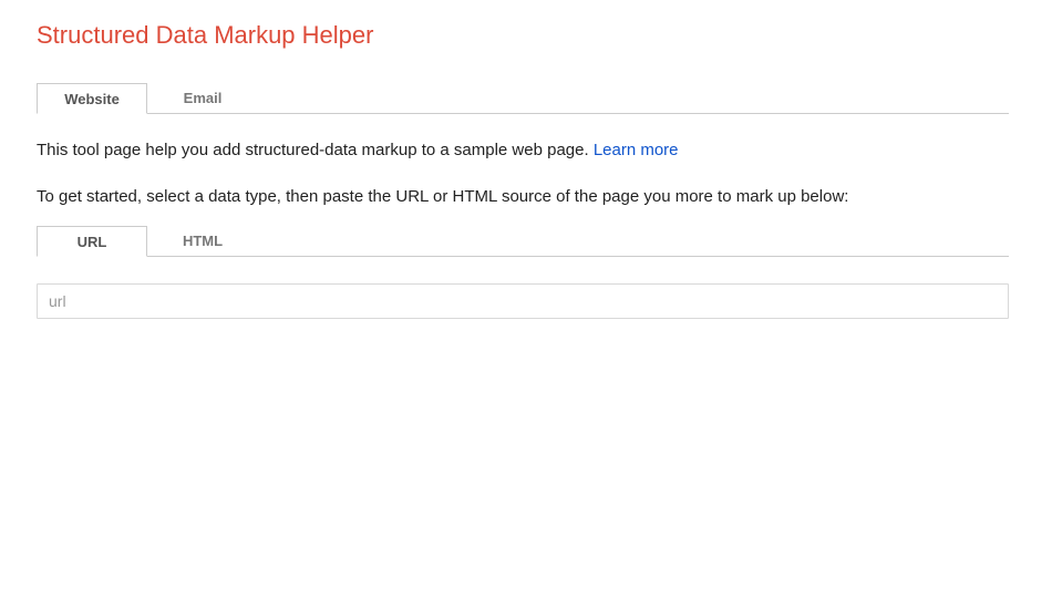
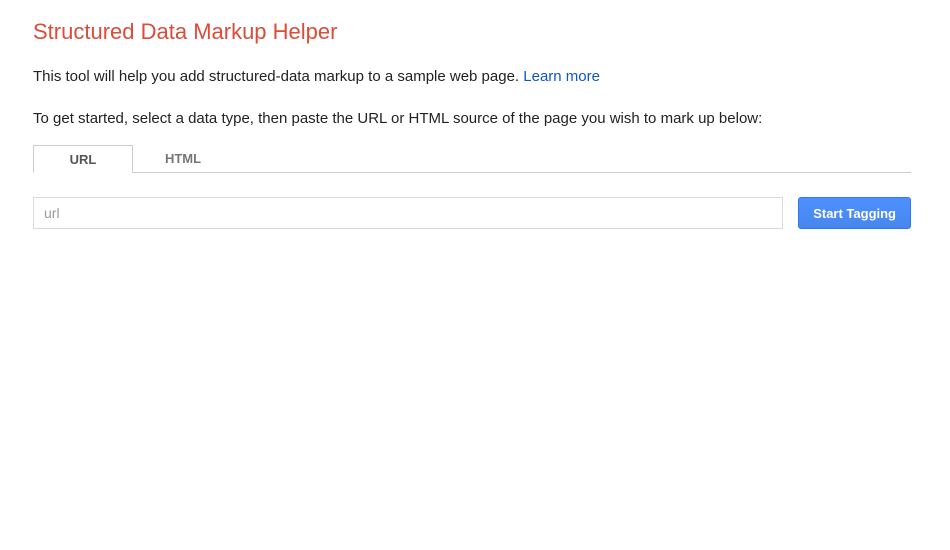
  Structured Data Markup Helper
- Website
- Email
- This tool page help you add structured-data markup to a sample web page. Learn more
+ This tool will help you add structured-data markup to a sample web page. Learn more
- To get started, select a data type, then paste the URL or HTML source of the page you more to mark up below:
+ To get started, select a data type, then paste the URL or HTML source of the page you wish to mark up below:
  URL
  HTML
  url
+ Start Tagging
